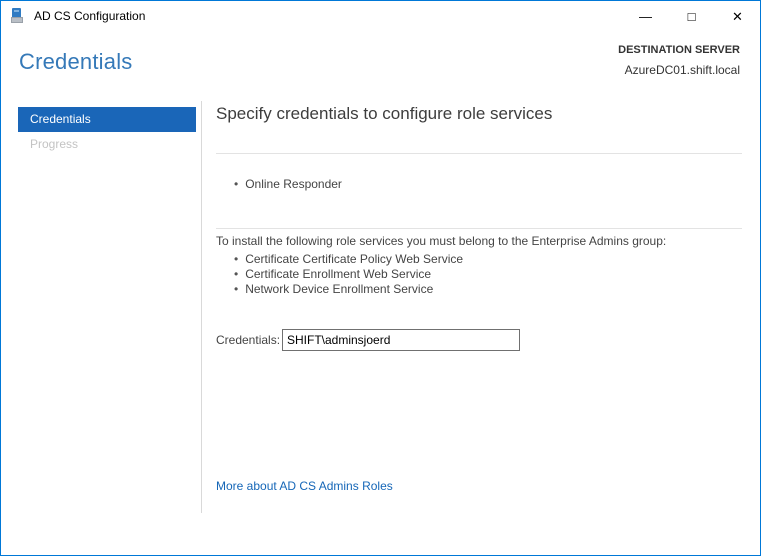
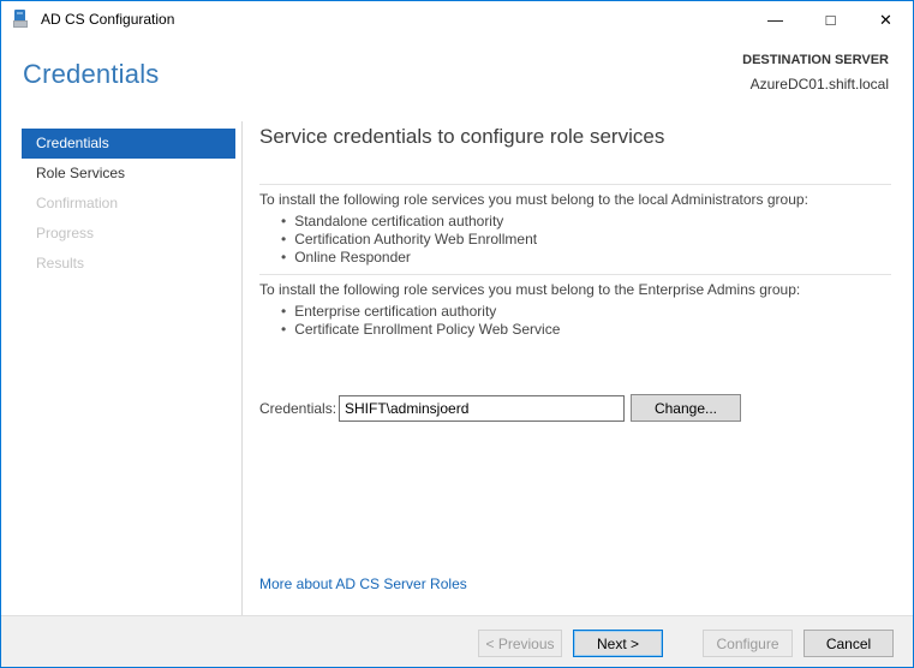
  AD CS Configuration
  —
  □
  ✕
  Credentials
  DESTINATION SERVER
  AzureDC01.shift.local
  Credentials
+ Role Services
+ Confirmation
  Progress
+ Results
- Specify credentials to configure role services
+ Service credentials to configure role services
+ To install the following role services you must belong to the local Administrators group:
+ Standalone certification authority
+ Certification Authority Web Enrollment
  Online Responder
  To install the following role services you must belong to the Enterprise Admins group:
+ Enterprise certification authority
- Certificate Certificate Policy Web Service
+ Certificate Enrollment Policy Web Service
- Certificate Enrollment Web Service
- Network Device Enrollment Service
  Credentials:
  SHIFT\adminsjoerd
+ Change...
- More about AD CS Admins Roles
+ More about AD CS Server Roles
+ < Previous
+ Next >
+ Configure
+ Cancel
